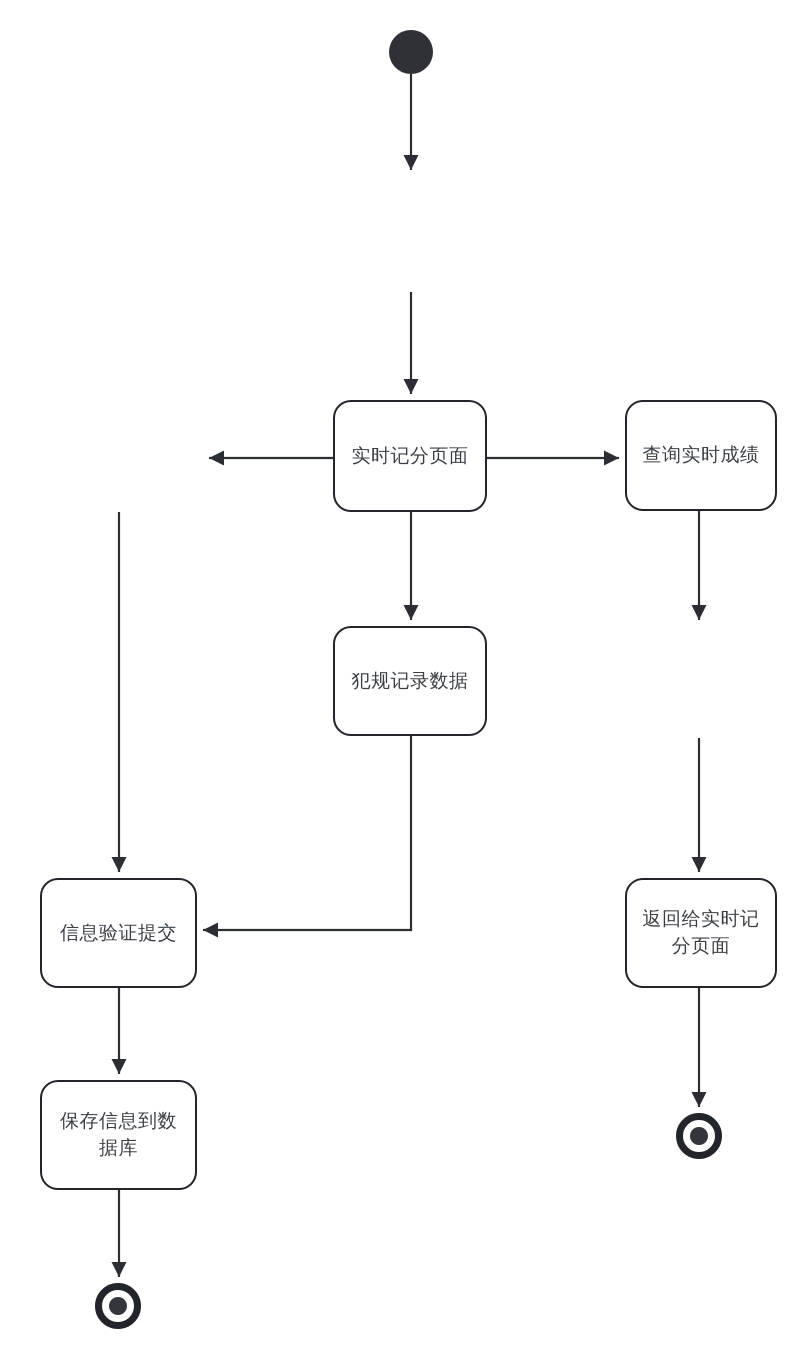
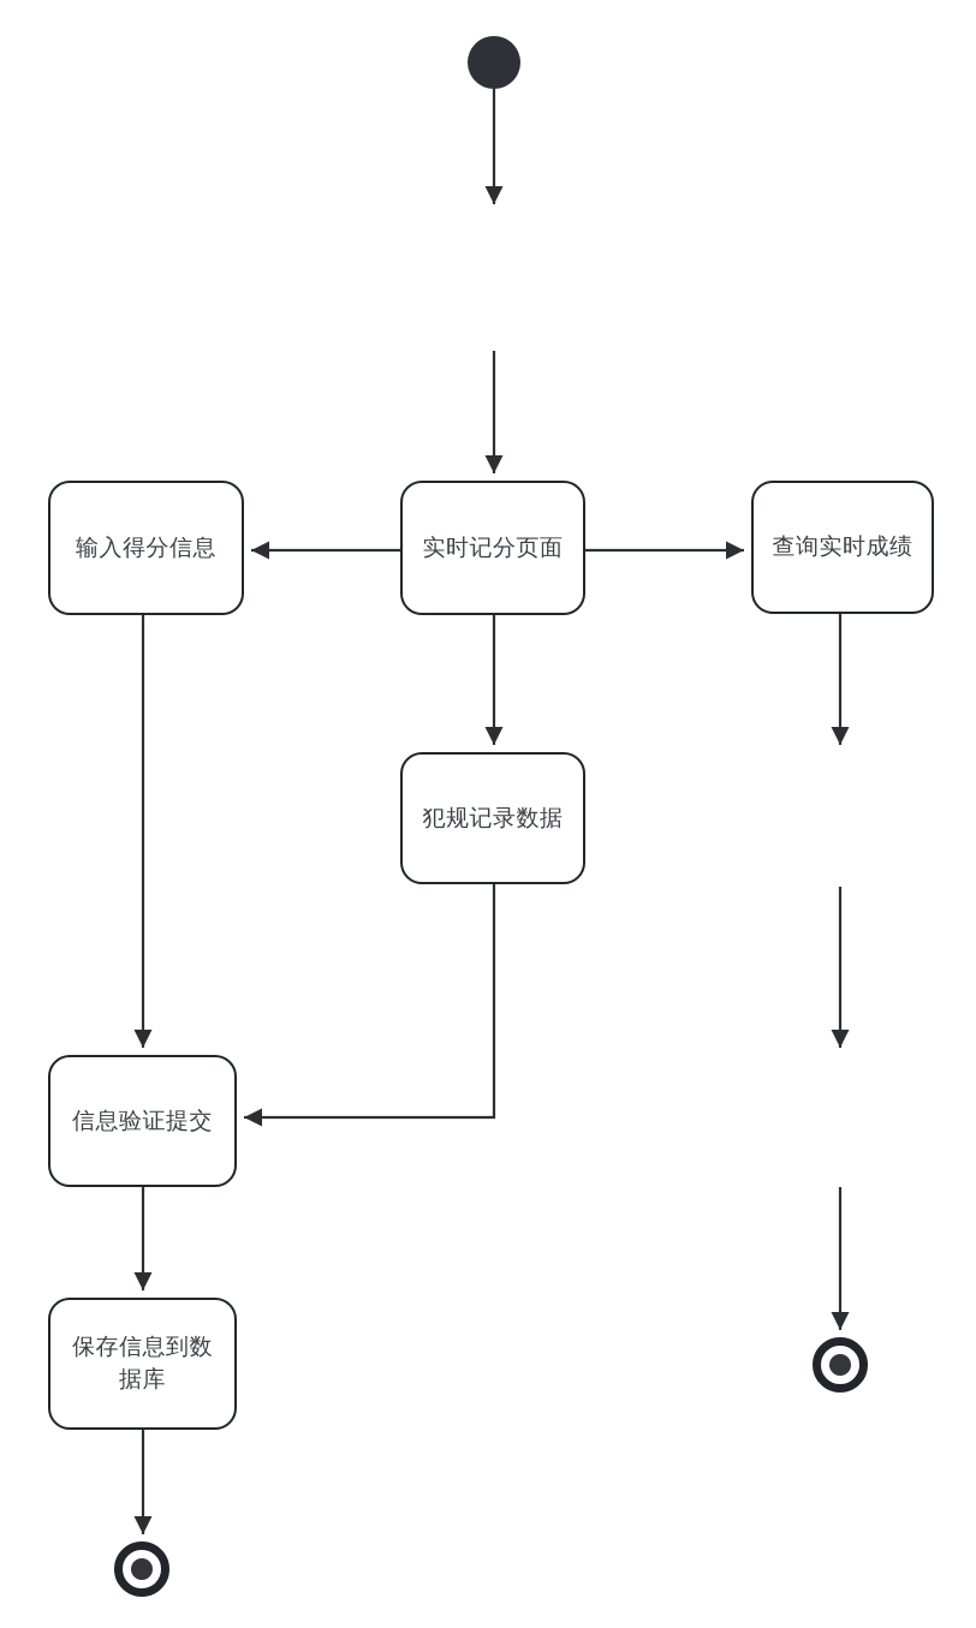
  实时记分页面
+ 输入得分信息
  查询实时成绩
  犯规记录数据
  信息验证提交
- 返回给实时记
- 分页面
  保存信息到数
  据库
